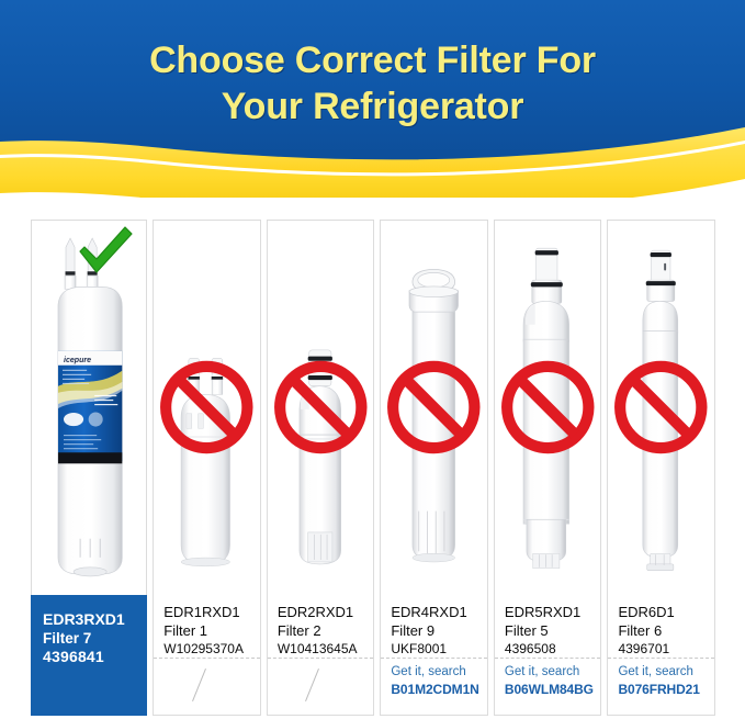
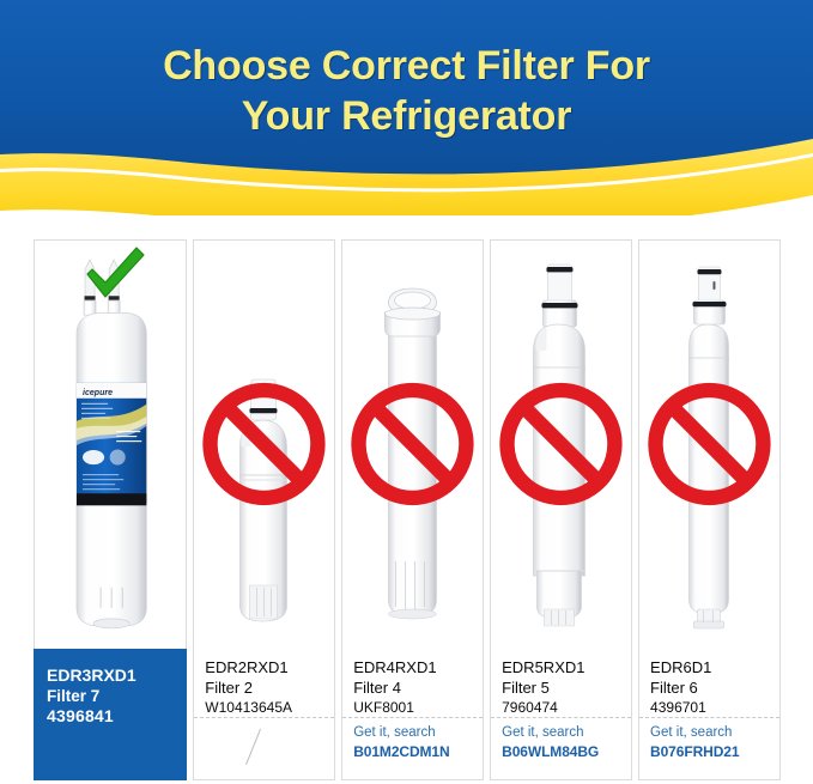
  Choose Correct Filter For
  Your Refrigerator
  EDR3RXD1
  Filter 7
  4396841
- EDR1RXD1
- Filter 1
- W10295370A
  EDR2RXD1
  Filter 2
  W10413645A
  EDR4RXD1
- Filter 9
+ Filter 4
  UKF8001
  Get it, search
  B01M2CDM1N
  EDR5RXD1
  Filter 5
- 4396508
+ 7960474
  Get it, search
  B06WLM84BG
  EDR6D1
  Filter 6
  4396701
  Get it, search
  B076FRHD21
